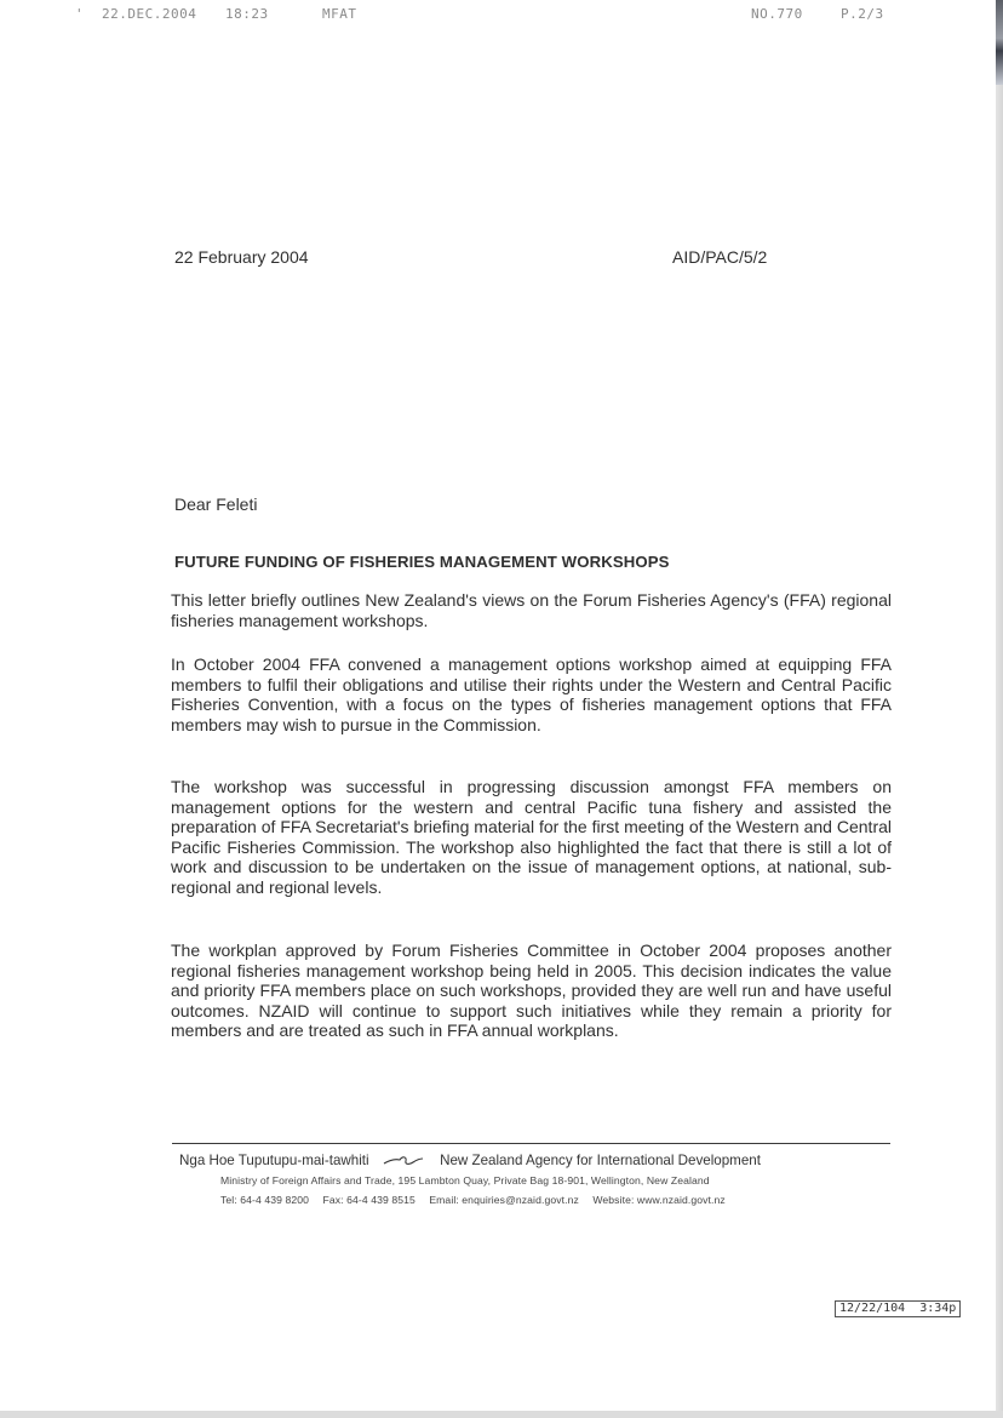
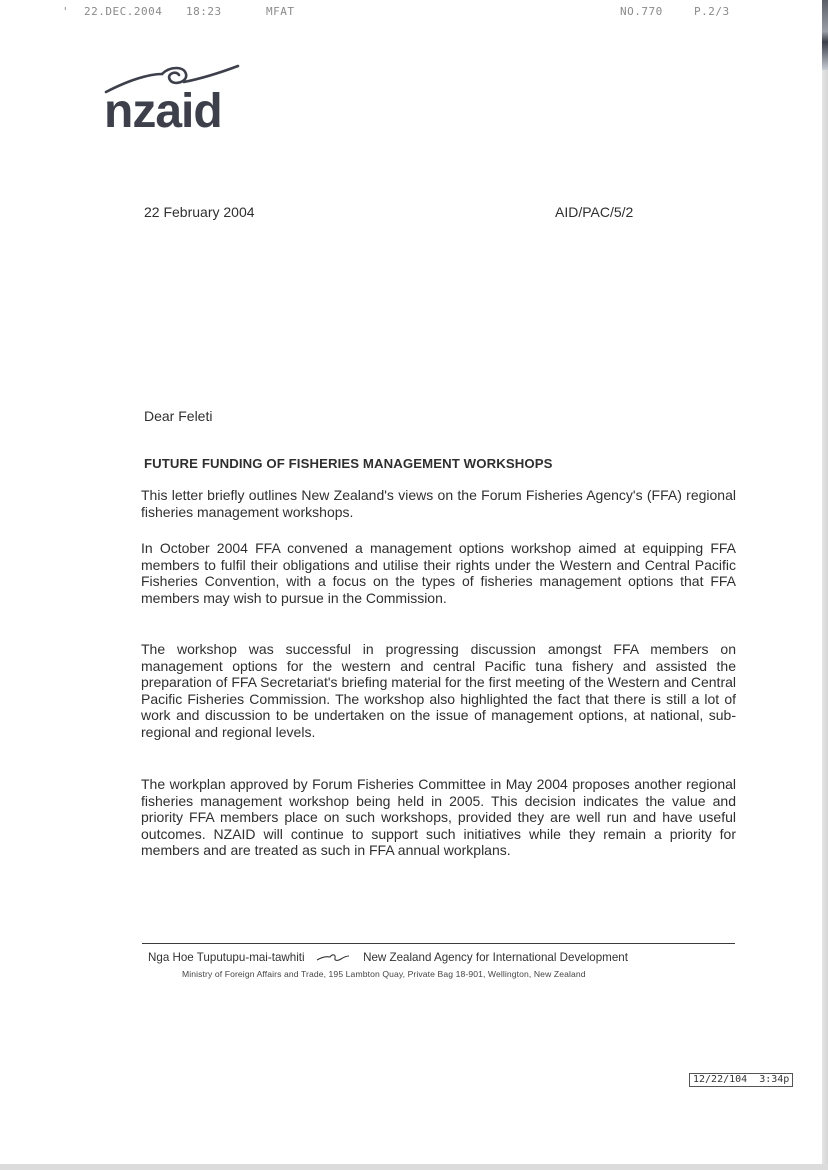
  '
  22.DEC.2004
  18:23
  MFAT
  NO.770
  P.2/3
+ nzaid
  22 February 2004
  AID/PAC/5/2
  Dear Feleti
  FUTURE FUNDING OF FISHERIES MANAGEMENT WORKSHOPS
  This letter briefly outlines New Zealand's views on the Forum Fisheries Agency's (FFA) regional fisheries management workshops.
  In October 2004 FFA convened a management options workshop aimed at equipping FFA members to fulfil their obligations and utilise their rights under the Western and Central Pacific Fisheries Convention, with a focus on the types of fisheries management options that FFA members may wish to pursue in the Commission.
  The workshop was successful in progressing discussion amongst FFA members on management options for the western and central Pacific tuna fishery and assisted the preparation of FFA Secretariat's briefing material for the first meeting of the Western and Central Pacific Fisheries Commission. The workshop also highlighted the fact that there is still a lot of work and discussion to be undertaken on the issue of management options, at national, sub-regional and regional levels.
- The workplan approved by Forum Fisheries Committee in October 2004 proposes another regional fisheries management workshop being held in 2005. This decision indicates the value and priority FFA members place on such workshops, provided they are well run and have useful outcomes. NZAID will continue to support such initiatives while they remain a priority for members and are treated as such in FFA annual workplans.
+ The workplan approved by Forum Fisheries Committee in May 2004 proposes another regional fisheries management workshop being held in 2005. This decision indicates the value and priority FFA members place on such workshops, provided they are well run and have useful outcomes. NZAID will continue to support such initiatives while they remain a priority for members and are treated as such in FFA annual workplans.
  Nga Hoe Tuputupu-mai-tawhiti New Zealand Agency for International Development
  Ministry of Foreign Affairs and Trade, 195 Lambton Quay, Private Bag 18-901, Wellington, New Zealand
- Tel: 64-4 439 8200 Fax: 64-4 439 8515 Email: enquiries@nzaid.govt.nz Website: www.nzaid.govt.nz
  12/22/104 3:34p
